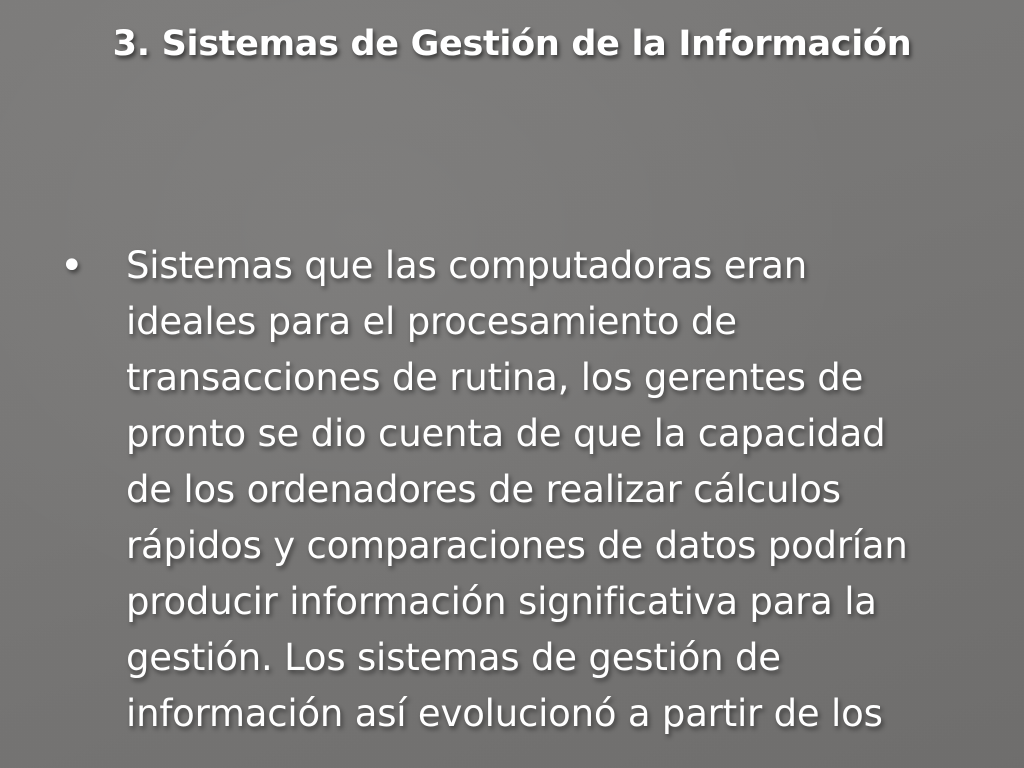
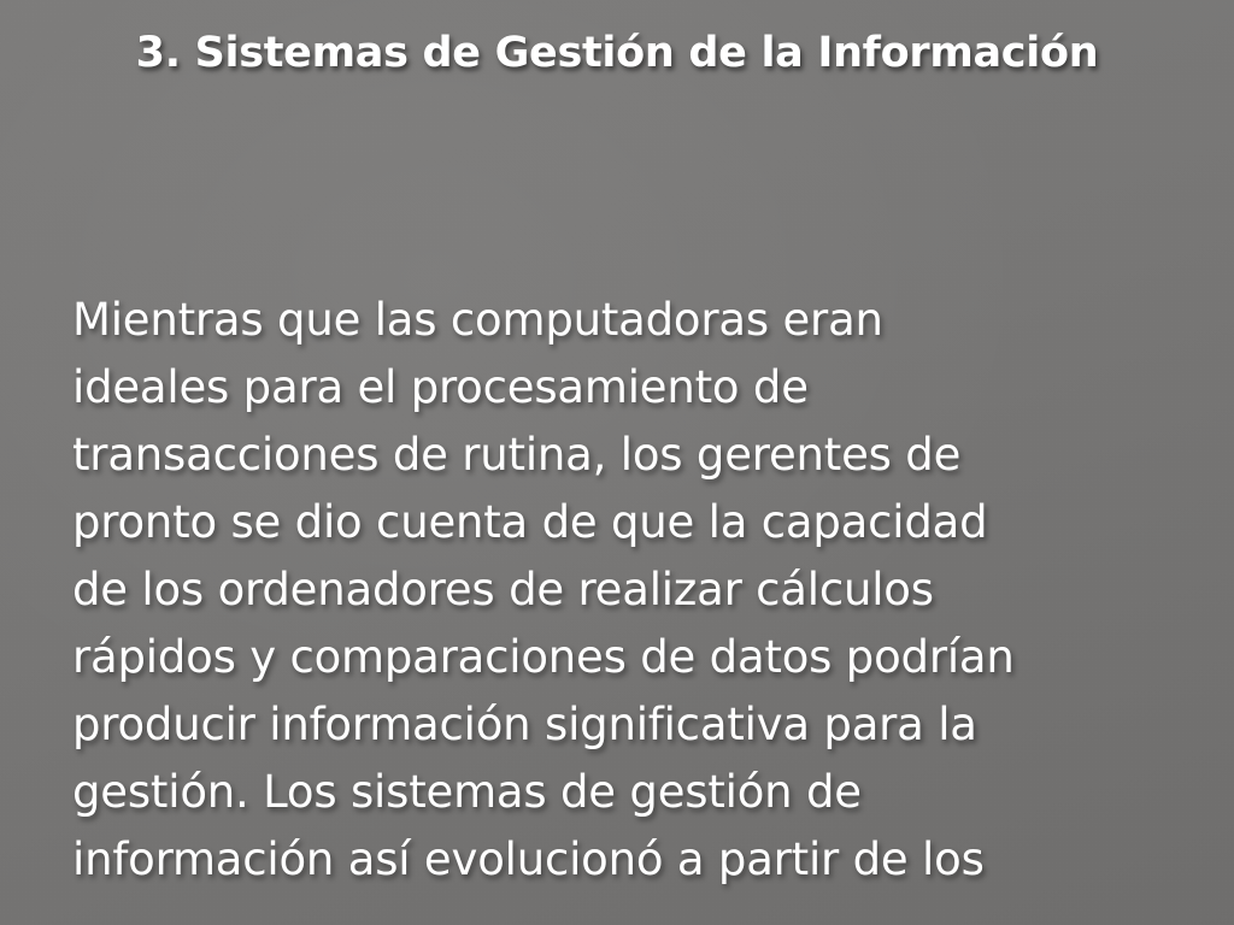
  3. Sistemas de Gestión de la Información
- •
- Sistemas que las computadoras eran ideales para el procesamiento de transacciones de rutina, los gerentes de pronto se dio cuenta de que la capacidad de los ordenadores de realizar cálculos rápidos y comparaciones de datos podrían producir información significativa para la gestión. Los sistemas de gestión de información así evolucionó a partir de los
+ Mientras que las computadoras eran ideales para el procesamiento de transacciones de rutina, los gerentes de pronto se dio cuenta de que la capacidad de los ordenadores de realizar cálculos rápidos y comparaciones de datos podrían producir información significativa para la gestión. Los sistemas de gestión de información así evolucionó a partir de los
